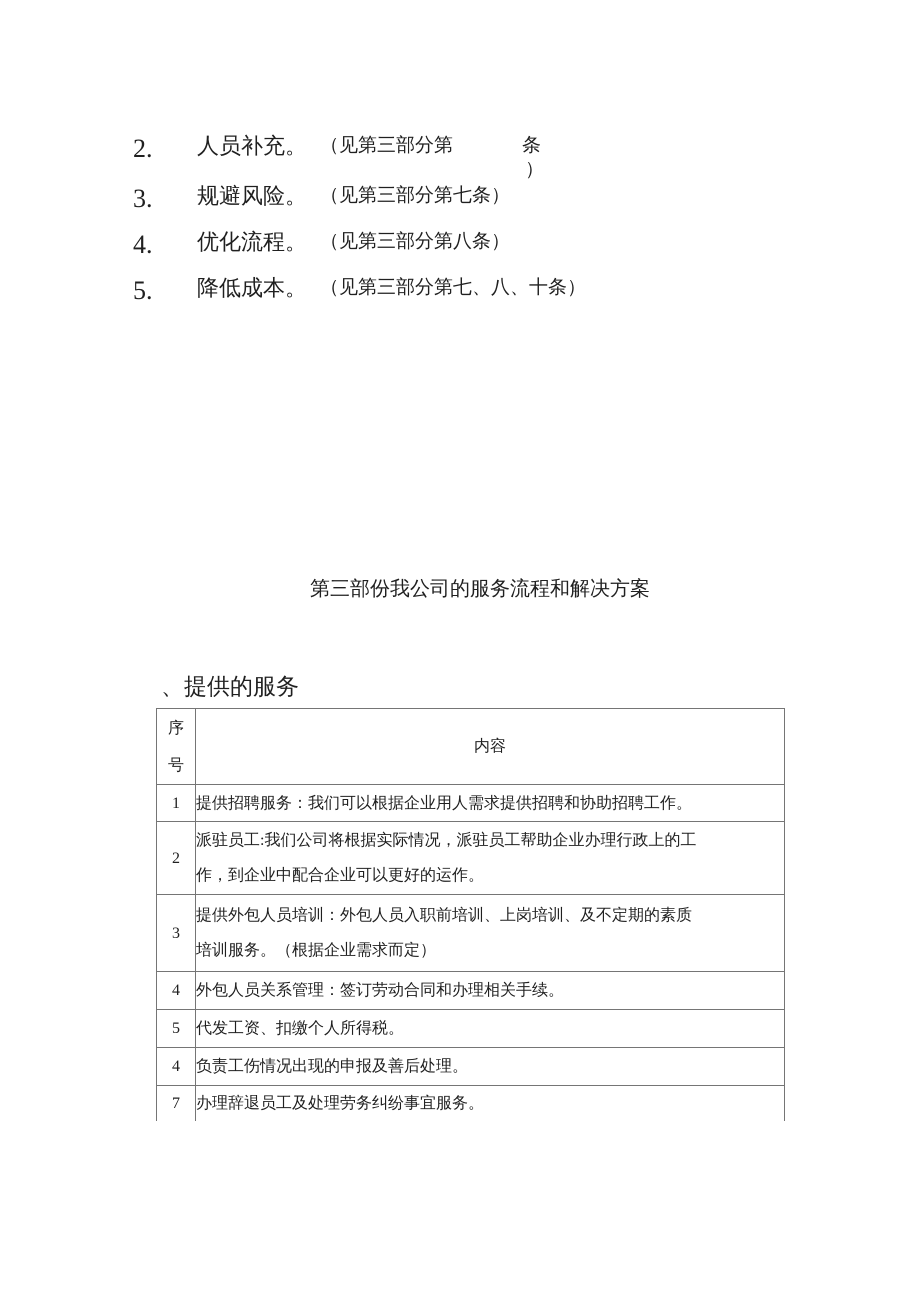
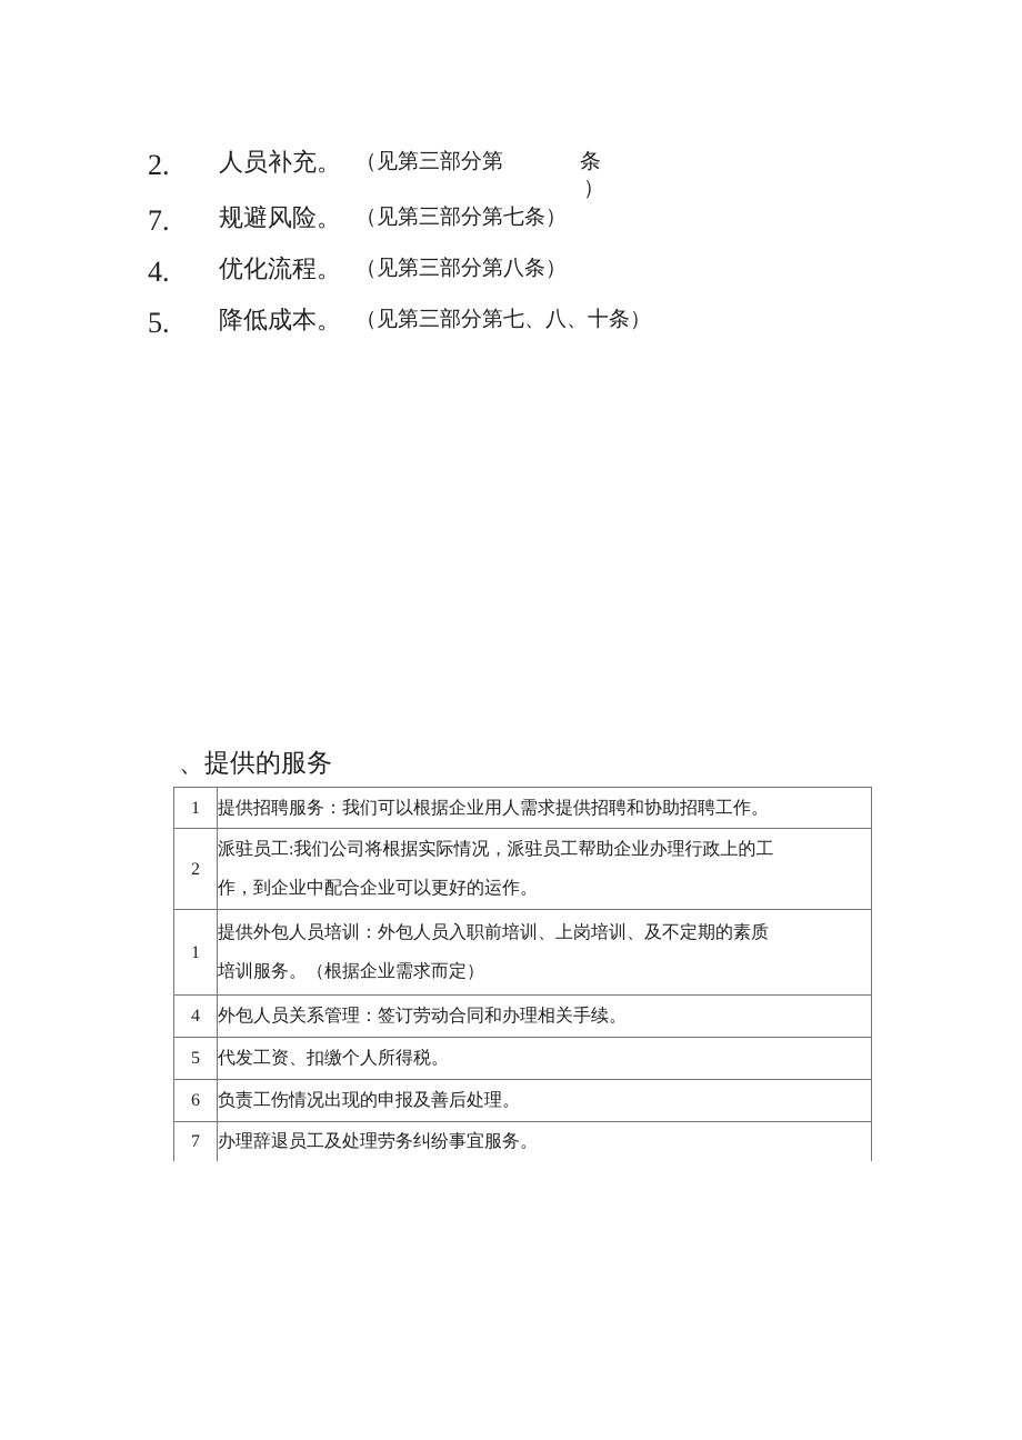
  2.
  人员补充。
  （见第三部分第
  条
  ）
- 3.
+ 7.
  规避风险。
  （见第三部分第七条）
  4.
  优化流程。
  （见第三部分第八条）
  5.
  降低成本。
  （见第三部分第七、八、十条）
- 第三部份我公司的服务流程和解决方案
  、提供的服务
- 序号	内容
  1	提供招聘服务：我们可以根据企业用人需求提供招聘和协助招聘工作。
  2	派驻员工:我们公司将根据实际情况，派驻员工帮助企业办理行政上的工 作，到企业中配合企业可以更好的运作。
- 3	提供外包人员培训：外包人员入职前培训、上岗培训、及不定期的素质 培训服务。（根据企业需求而定）
+ 1	提供外包人员培训：外包人员入职前培训、上岗培训、及不定期的素质 培训服务。（根据企业需求而定）
  4	外包人员关系管理：签订劳动合同和办理相关手续。
  5	代发工资、扣缴个人所得税。
- 4	负责工伤情况出现的申报及善后处理。
+ 6	负责工伤情况出现的申报及善后处理。
  7	办理辞退员工及处理劳务纠纷事宜服务。
